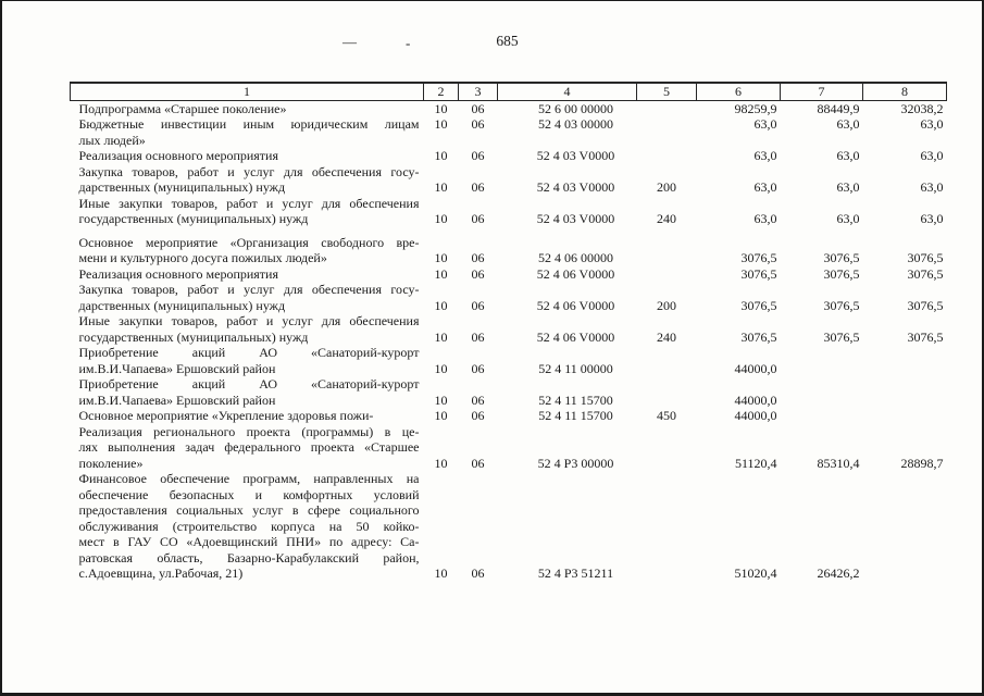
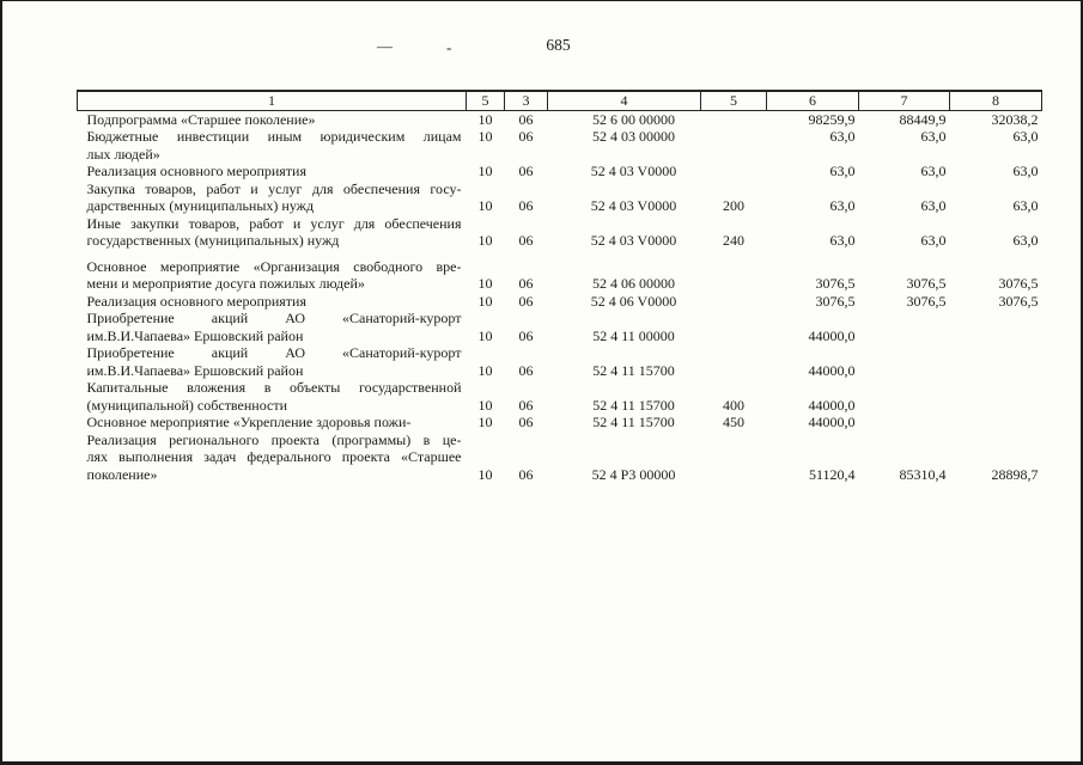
  685
  —
  -
- 1	2	3	4	5	6	7	8
+ 1	5	3	4	5	6	7	8
  Подпрограмма «Старшее поколение»	10	06	52 6 00 00000		98259,9	88449,9	32038,2
  Бюджетные инвестиции иным юридическим лицамлых людей»	10	06	52 4 03 00000		63,0	63,0	63,0
  Реализация основного мероприятия	10	06	52 4 03 V0000		63,0	63,0	63,0
  Закупка товаров, работ и услуг для обеспечения госу-дарственных (муниципальных) нужд	10	06	52 4 03 V0000	200	63,0	63,0	63,0
  Иные закупки товаров, работ и услуг для обеспечениягосударственных (муниципальных) нужд	10	06	52 4 03 V0000	240	63,0	63,0	63,0
- Основное мероприятие «Организация свободного вре-мени и культурного досуга пожилых людей»	10	06	52 4 06 00000		3076,5	3076,5	3076,5
+ Основное мероприятие «Организация свободного вре-мени и мероприятие досуга пожилых людей»	10	06	52 4 06 00000		3076,5	3076,5	3076,5
  Реализация основного мероприятия	10	06	52 4 06 V0000		3076,5	3076,5	3076,5
- Закупка товаров, работ и услуг для обеспечения госу-дарственных (муниципальных) нужд	10	06	52 4 06 V0000	200	3076,5	3076,5	3076,5
- Иные закупки товаров, работ и услуг для обеспечениягосударственных (муниципальных) нужд	10	06	52 4 06 V0000	240	3076,5	3076,5	3076,5
  Приобретение акций АО «Санаторий-курортим.В.И.Чапаева» Ершовский район	10	06	52 4 11 00000		44000,0
  Приобретение акций АО «Санаторий-курортим.В.И.Чапаева» Ершовский район	10	06	52 4 11 15700		44000,0
+ Капитальные вложения в объекты государственной(муниципальной) собственности	10	06	52 4 11 15700	400	44000,0
  Основное мероприятие «Укрепление здоровья пожи-	10	06	52 4 11 15700	450	44000,0
  Реализация регионального проекта (программы) в це-лях выполнения задач федерального проекта «Старшеепоколение»	10	06	52 4 P3 00000		51120,4	85310,4	28898,7
- Финансовое обеспечение программ, направленных наобеспечение безопасных и комфортных условийпредоставления социальных услуг в сфере социальногообслуживания (строительство корпуса на 50 койко-мест в ГАУ СО «Адоевщинский ПНИ» по адресу: Са-ратовская область, Базарно-Карабулакский район,с.Адоевщина, ул.Рабочая, 21)	10	06	52 4 P3 51211		51020,4	26426,2
